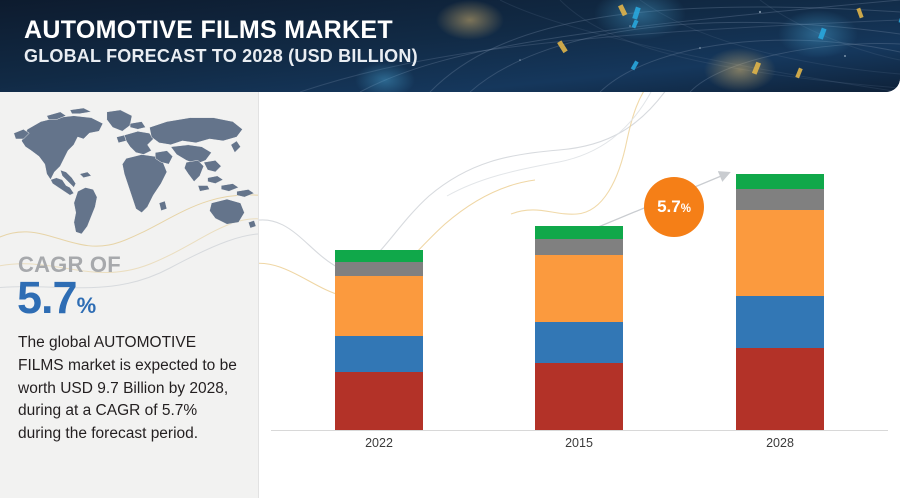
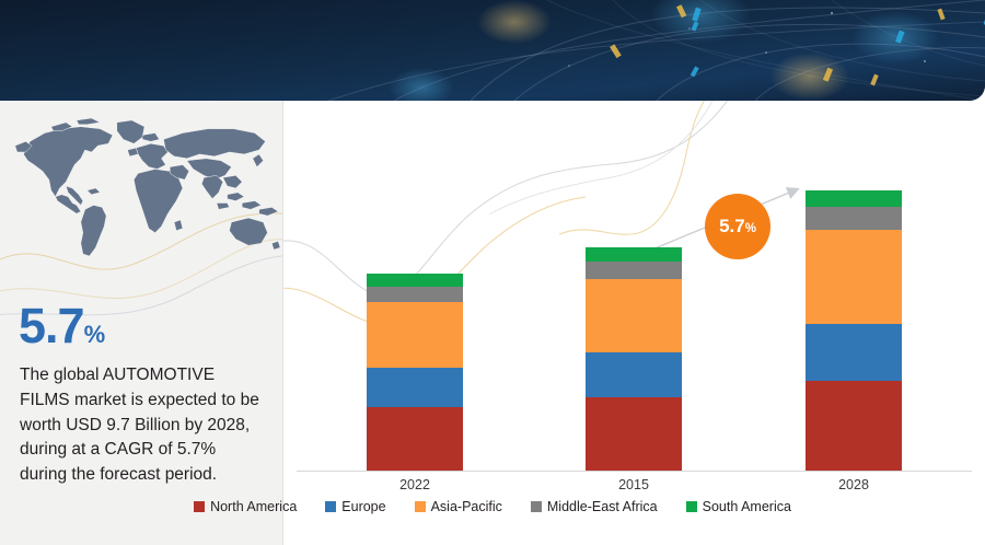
- AUTOMOTIVE FILMS MARKET
- GLOBAL FORECAST TO 2028 (USD BILLION)
- CAGR OF
  5.7%
  The global AUTOMOTIVE FILMS market is expected to be worth USD 9.7 Billion by 2028, during at a CAGR of 5.7% during the forecast period.
  2022
  2015
  2028
  5.7%
+ North America
+ Europe
+ Asia-Pacific
+ Middle-East Africa
+ South America
